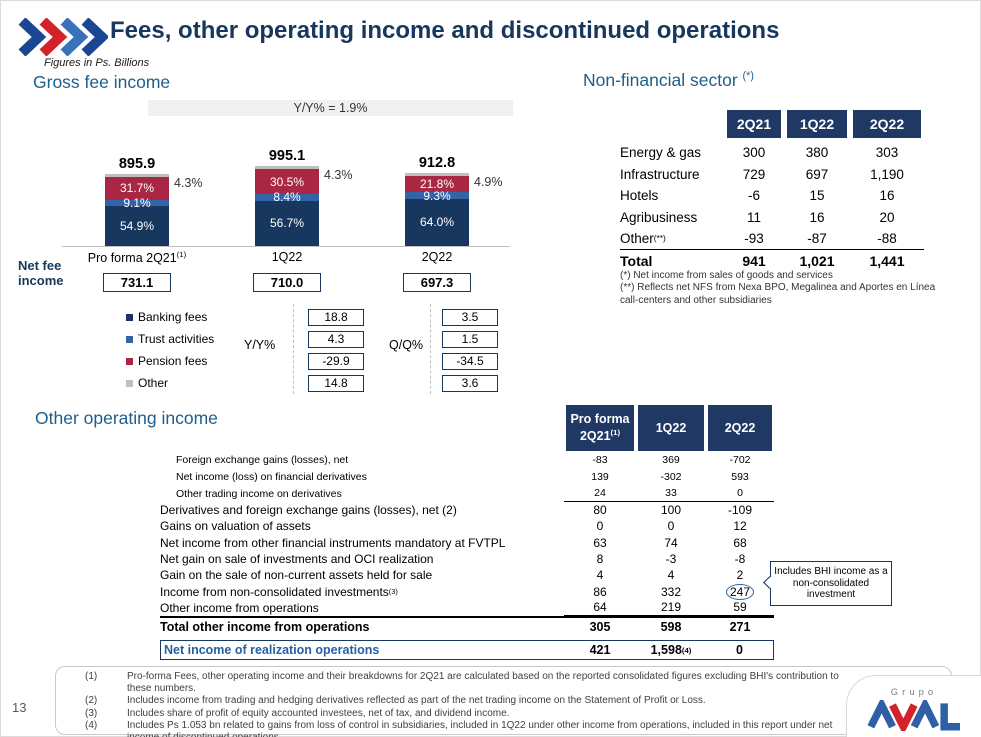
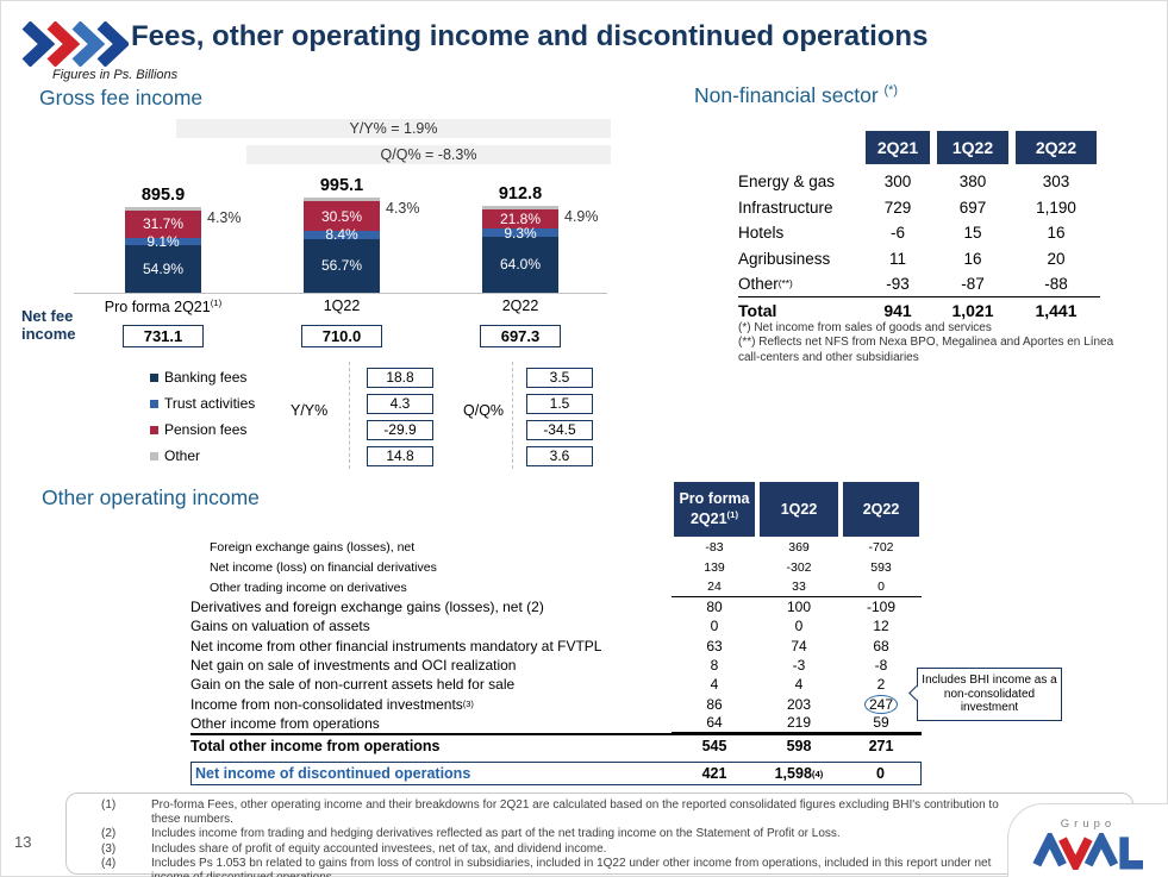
  Fees, other operating income and discontinued operations
  Figures in Ps. Billions
  Gross fee income
  Y/Y% = 1.9%
+ Q/Q% = -8.3%
  895.9
  31.7%
  9.1%
  54.9%
  4.3%
  995.1
  30.5%
  8.4%
  56.7%
  4.3%
  912.8
  21.8%
  9.3%
  64.0%
  4.9%
  Pro forma 2Q21(1)
  1Q22
  2Q22
  Net fee income
  731.1
  710.0
  697.3
  Y/Y%
  Q/Q%
  Banking fees
  18.8
  3.5
  Trust activities
  4.3
  1.5
  Pension fees
  -29.9
  -34.5
  Other
  14.8
  3.6
  Non-financial sector (*)
  2Q21
  1Q22
  2Q22
  Energy & gas
  300
  380
  303
  Infrastructure
  729
  697
  1,190
  Hotels
  -6
  15
  16
  Agribusiness
  11
  16
  20
  Other
  (**)
  -93
  -87
  -88
  Total
  941
  1,021
  1,441
  (*) Net income from sales of goods and services
  (**) Reflects net NFS from Nexa BPO, Megalinea and Aportes en Línea call-centers and other subsidiaries
  Other operating income
  Pro forma
  2Q21(1)
  1Q22
  2Q22
  Foreign exchange gains (losses), net
  -83
  369
  -702
  Net income (loss) on financial derivatives
  139
  -302
  593
  Other trading income on derivatives
  24
  33
  0
  Derivatives and foreign exchange gains (losses), net (2)
  80
  100
  -109
  Gains on valuation of assets
  0
  0
  12
  Net income from other financial instruments mandatory at FVTPL
  63
  74
  68
  Net gain on sale of investments and OCI realization
  8
  -3
  -8
  Gain on the sale of non-current assets held for sale
  4
  4
  2
  Income from non-consolidated investments
  (3)
  86
- 332
+ 203
  247
  Other income from operations
  64
  219
  59
  Total other income from operations
- 305
+ 545
  598
  271
- Net income of realization operations
+ Net income of discontinued operations
  421
  1,598
  (4)
  0
  Includes BHI income as a non-consolidated investment
  (1)
  Pro-forma Fees, other operating income and their breakdowns for 2Q21 are calculated based on the reported consolidated figures excluding BHI's contribution to these numbers.
  (2)
  Includes income from trading and hedging derivatives reflected as part of the net trading income on the Statement of Profit or Loss.
  (3)
  Includes share of profit of equity accounted investees, net of tax, and dividend income.
  (4)
  Includes Ps 1.053 bn related to gains from loss of control in subsidiaries, included in 1Q22 under other income from operations, included in this report under net
  13
  Grupo
